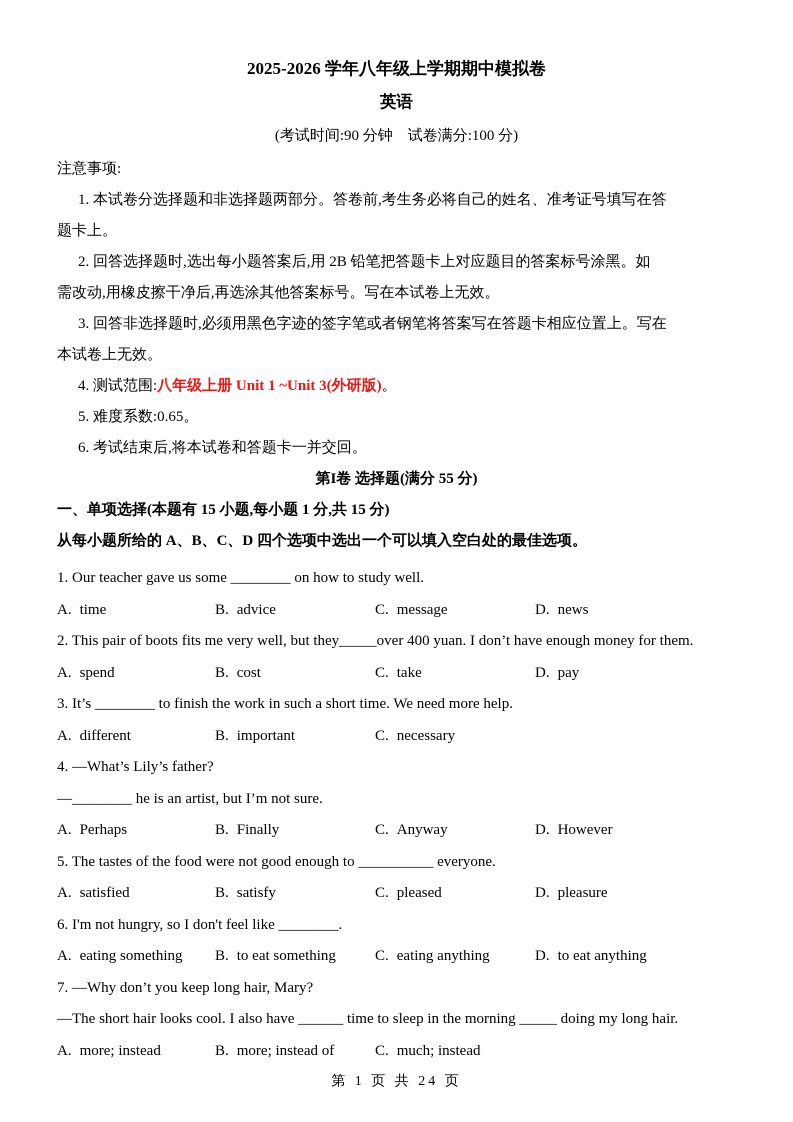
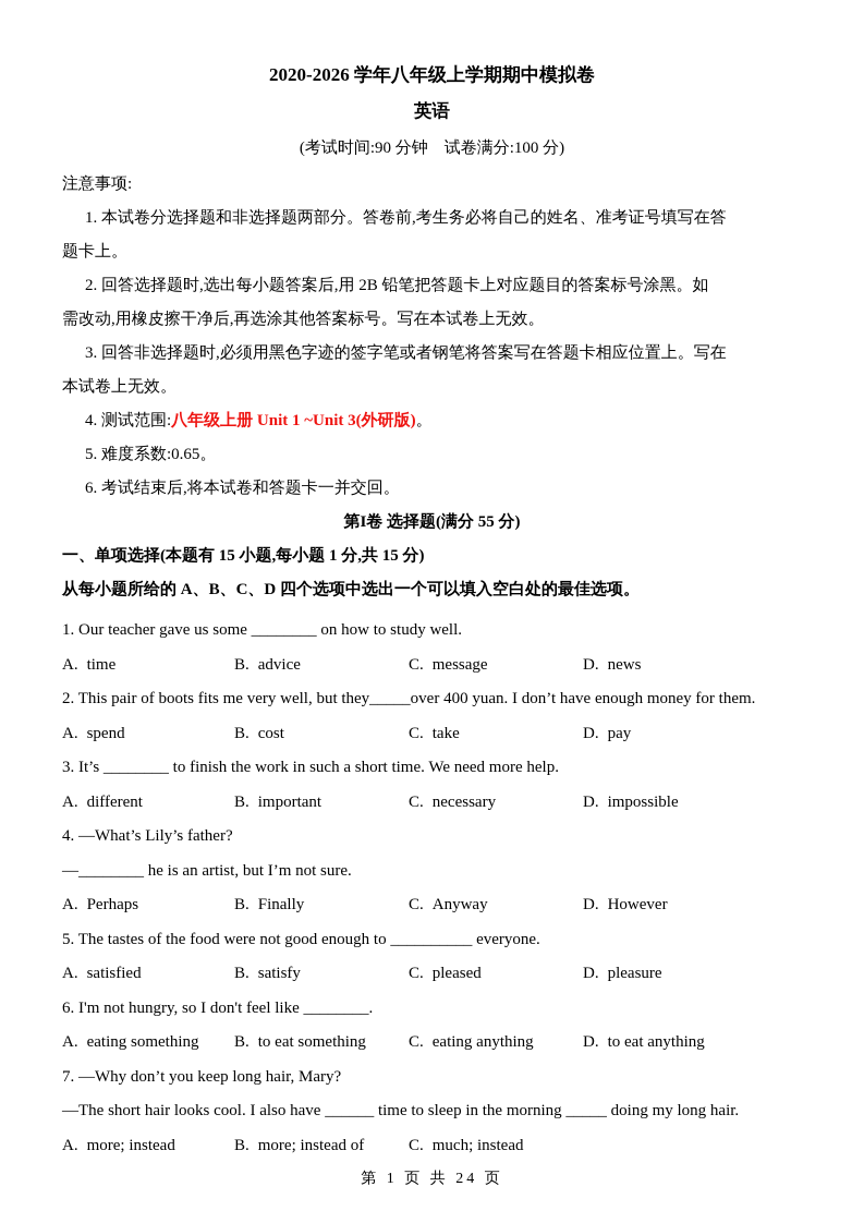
- 2025-2026 学年八年级上学期期中模拟卷
+ 2020-2026 学年八年级上学期期中模拟卷
  英语
  (考试时间:90 分钟 试卷满分:100 分)
  注意事项:
  1. 本试卷分选择题和非选择题两部分。答卷前,考生务必将自己的姓名、准考证号填写在答
  题卡上。
  2. 回答选择题时,选出每小题答案后,用 2B 铅笔把答题卡上对应题目的答案标号涂黑。如
  需改动,用橡皮擦干净后,再选涂其他答案标号。写在本试卷上无效。
  3. 回答非选择题时,必须用黑色字迹的签字笔或者钢笔将答案写在答题卡相应位置上。写在
  本试卷上无效。
  4. 测试范围:八年级上册 Unit 1 ~Unit 3(外研版)。
  5. 难度系数:0.65。
  6. 考试结束后,将本试卷和答题卡一并交回。
  第I卷 选择题(满分 55 分)
  一、单项选择(本题有 15 小题,每小题 1 分,共 15 分)
  从每小题所给的 A、B、C、D 四个选项中选出一个可以填入空白处的最佳选项。
  1. Our teacher gave us some ________ on how to study well.
  A. time
  B. advice
  C. message
  D. news
  2. This pair of boots fits me very well, but they_____over 400 yuan. I don’t have enough money for them.
  A. spend
  B. cost
  C. take
  D. pay
  3. It’s ________ to finish the work in such a short time. We need more help.
  A. different
  B. important
  C. necessary
+ D. impossible
  4. —What’s Lily’s father?
  —________ he is an artist, but I’m not sure.
  A. Perhaps
  B. Finally
  C. Anyway
  D. However
  5. The tastes of the food were not good enough to __________ everyone.
  A. satisfied
  B. satisfy
  C. pleased
  D. pleasure
  6. I'm not hungry, so I don't feel like ________.
  A. eating something
  B. to eat something
  C. eating anything
  D. to eat anything
  7. —Why don’t you keep long hair, Mary?
  —The short hair looks cool. I also have ______ time to sleep in the morning _____ doing my long hair.
  A. more; instead
  B. more; instead of
  C. much; instead
  第 1 页 共 24 页
